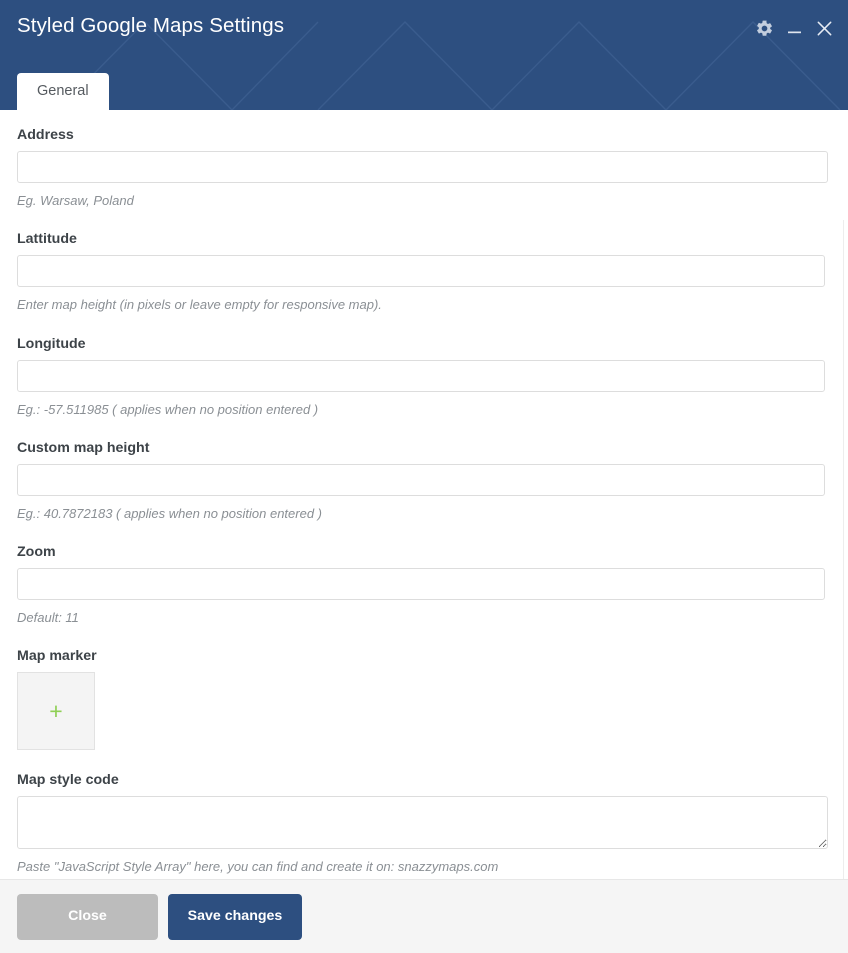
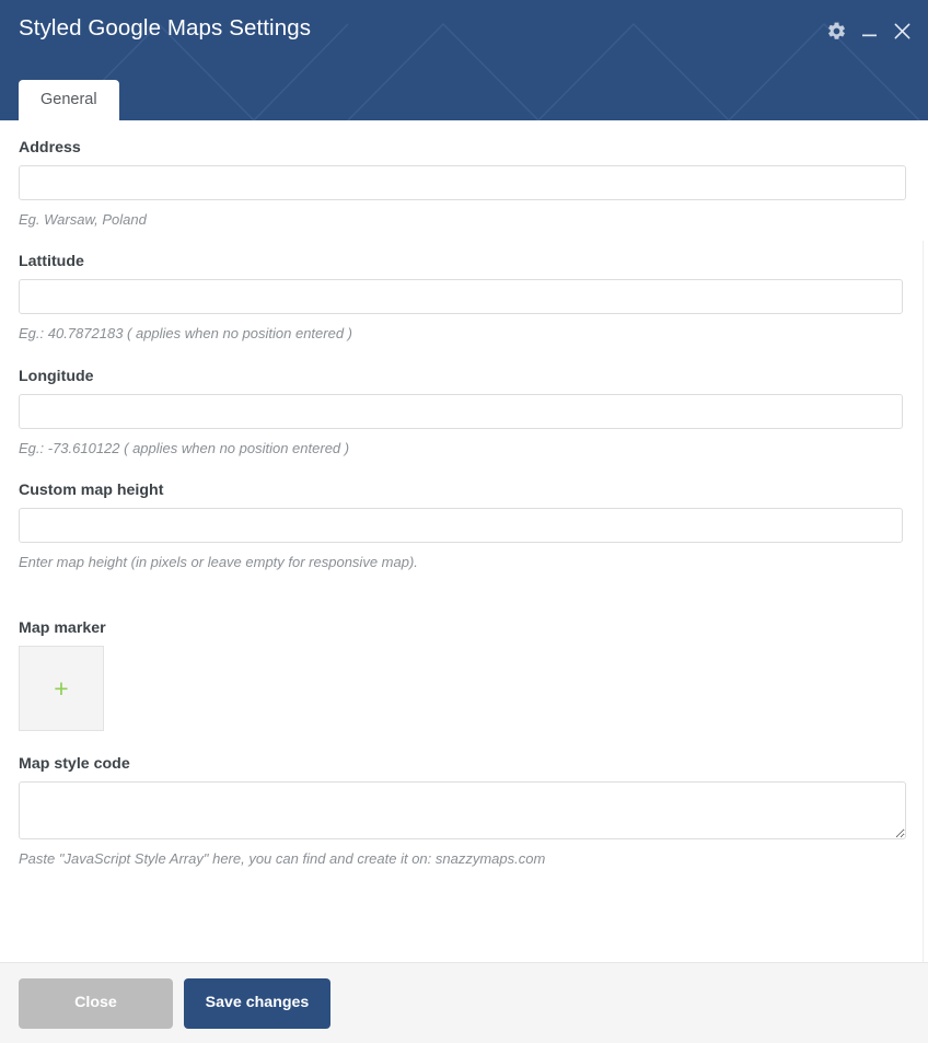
  Styled Google Maps Settings
  General
  Address
  Eg. Warsaw, Poland
  Lattitude
- Enter map height (in pixels or leave empty for responsive map).
+ Eg.: 40.7872183 ( applies when no position entered )
  Longitude
- Eg.: -57.511985 ( applies when no position entered )
+ Eg.: -73.610122 ( applies when no position entered )
  Custom map height
- Eg.: 40.7872183 ( applies when no position entered )
+ Enter map height (in pixels or leave empty for responsive map).
- Zoom
- Default: 11
  Map marker
  +
  Map style code
  Paste "JavaScript Style Array" here, you can find and create it on: snazzymaps.com
  Close
  Save changes
